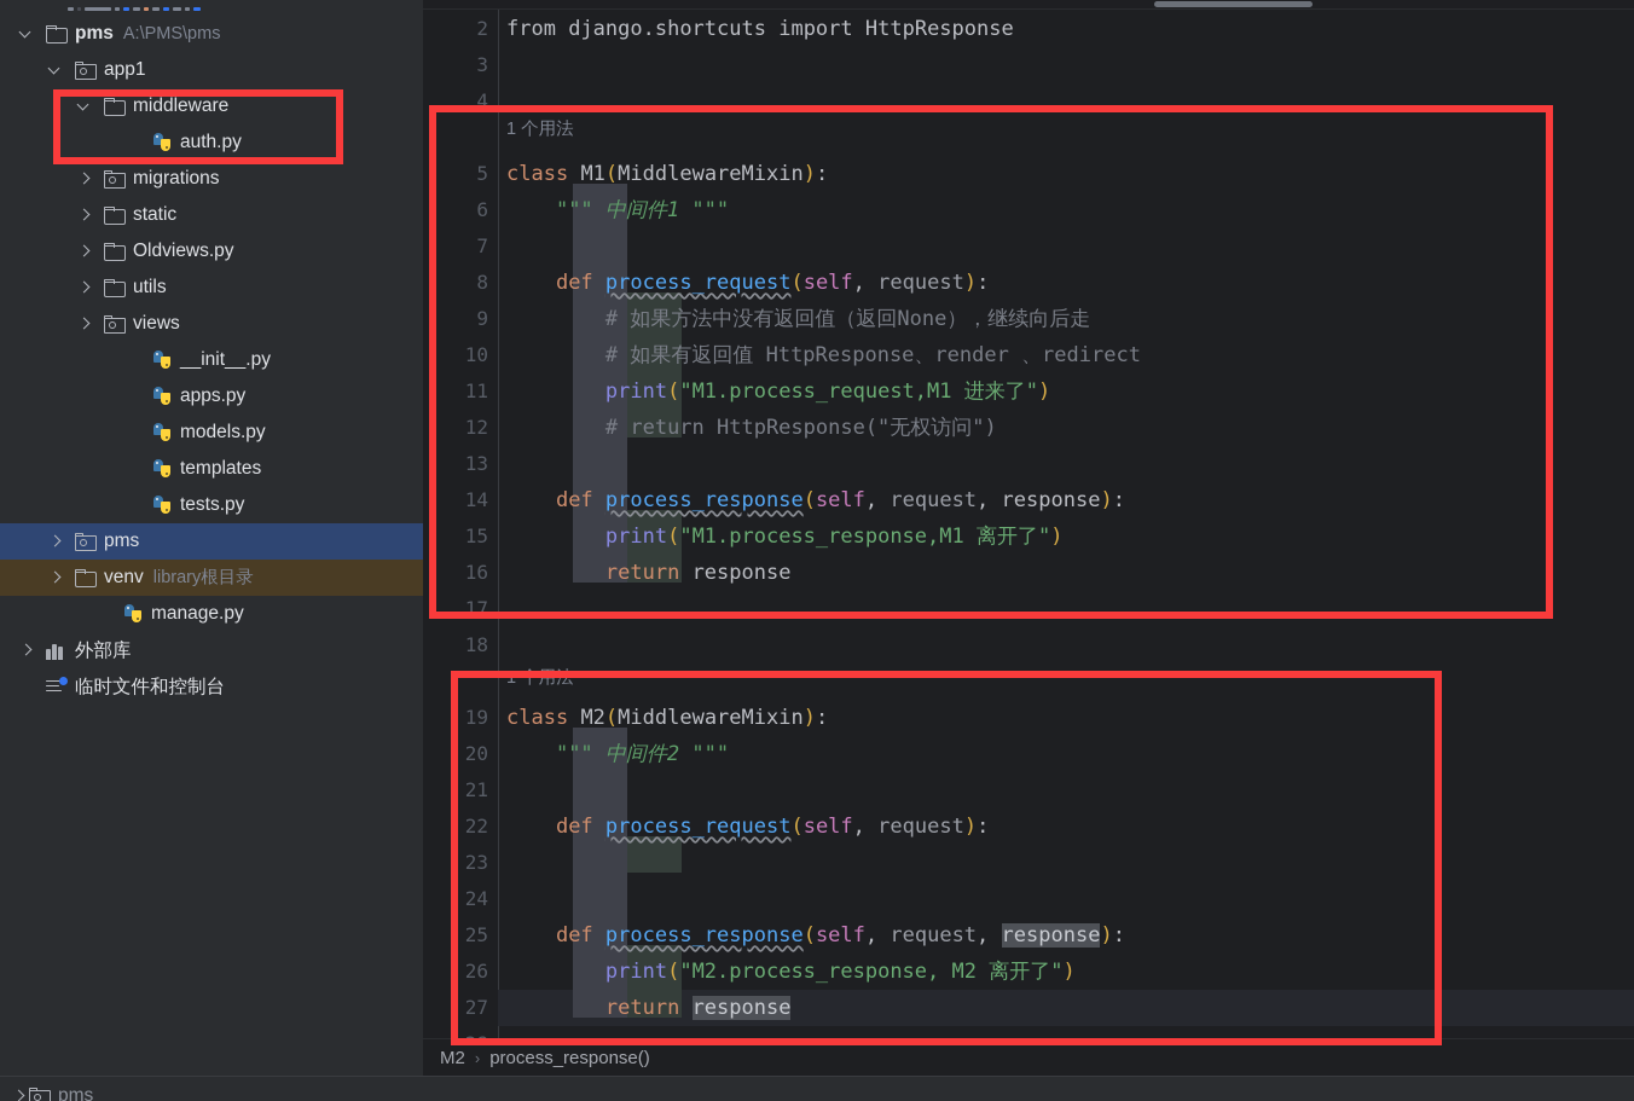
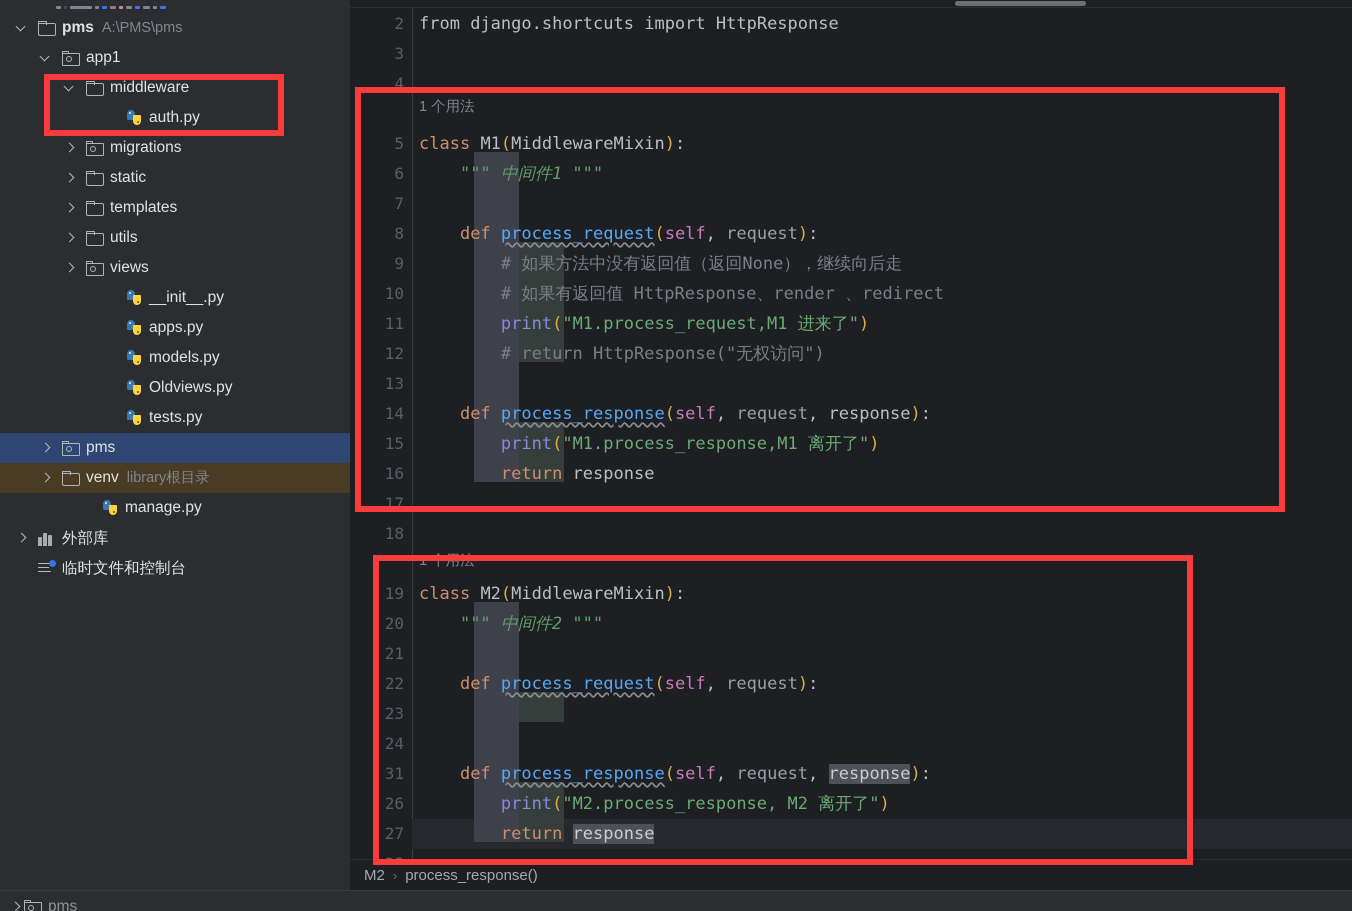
  pms
  A:\PMS\pms
  app1
  middleware
  auth.py
  migrations
  static
- Oldviews.py
+ templates
  utils
  views
  __init__.py
  apps.py
  models.py
- templates
+ Oldviews.py
  tests.py
  pms
  venv
  library根目录
  manage.py
  外部库
  临时文件和控制台
  2
  3
  4
  5
  6
  7
  8
  9
  10
  11
  12
  13
  14
  15
  16
  17
  18
  19
  20
  21
  22
  23
  24
- 25
+ 31
  26
  27
  from django.shortcuts import HttpResponse
  1 个用法
  class M1(MiddlewareMixin):
  """ 中间件1 """
  def process_request(self, request):
  # 如果方法中没有返回值（返回None），继续向后走
  # 如果有返回值 HttpResponse、render 、redirect
  print("M1.process_request,M1 进来了")
  # return HttpResponse("无权访问")
  def process_response(self, request, response):
  print("M1.process_response,M1 离开了")
  return response
  1 个用法
  class M2(MiddlewareMixin):
  """ 中间件2 """
  def process_request(self, request):
  def process_response(self, request, response):
  print("M2.process_response, M2 离开了")
  return response
  M2
  ›
  process_response()
  pms
